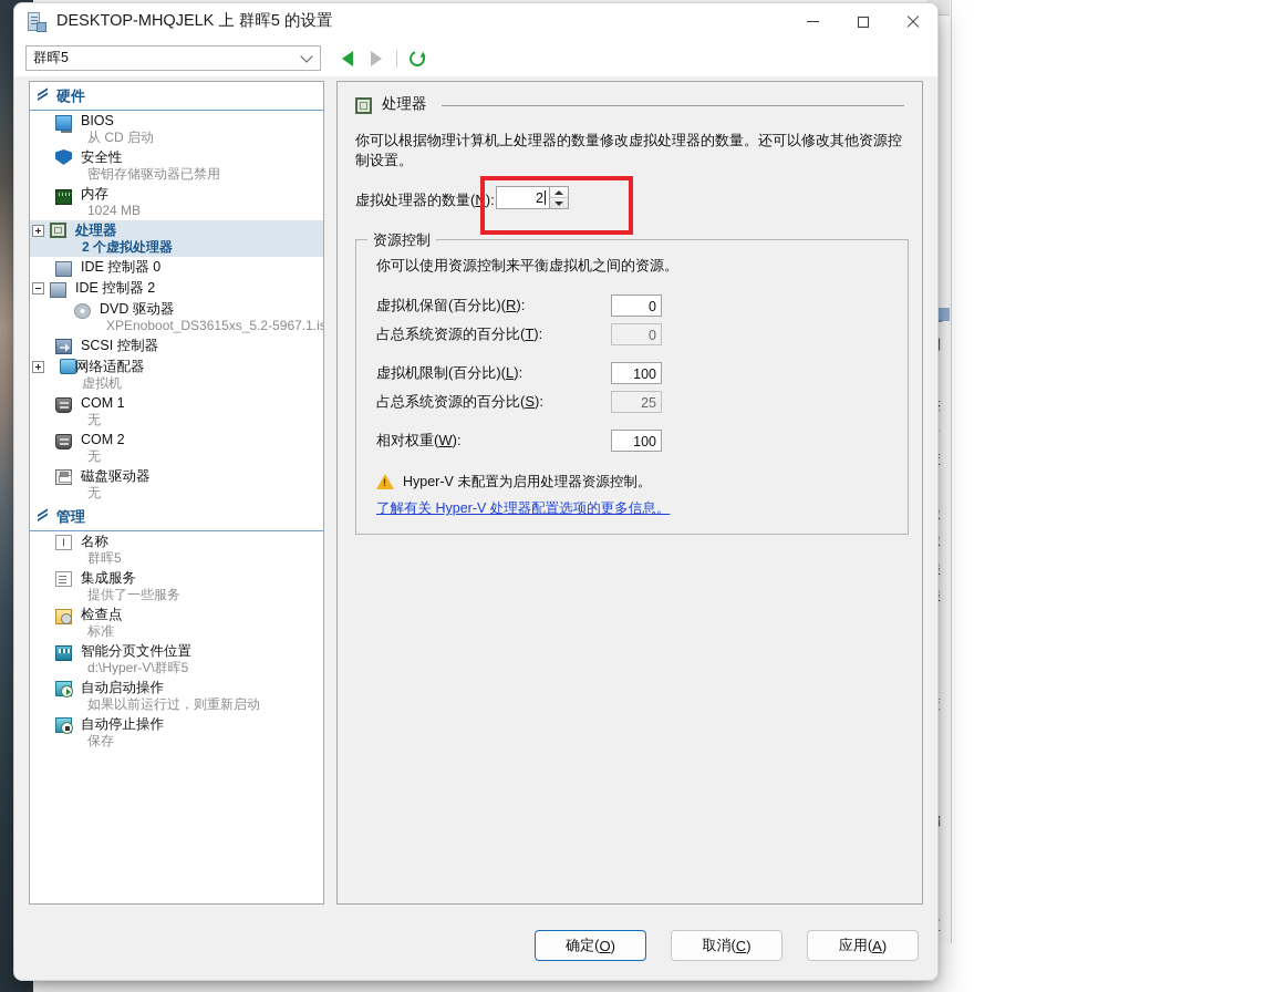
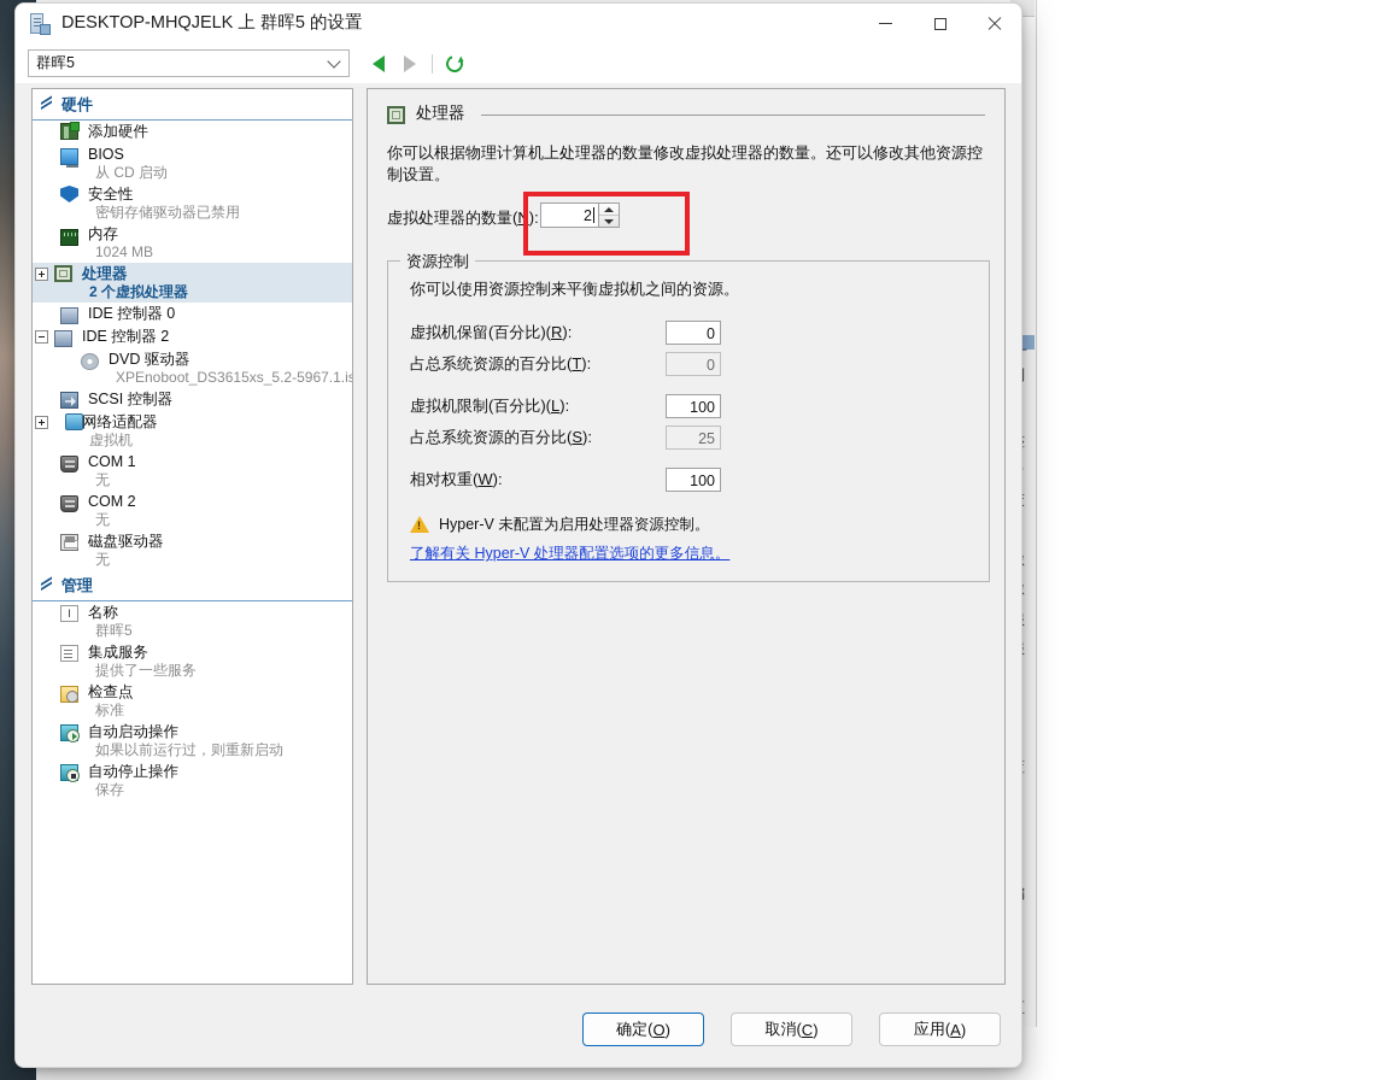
  DESKTOP-MHQJELK 上 群晖5 的设置
  群晖5
  硬件
+ 添加硬件
  BIOS
  从 CD 启动
  安全性
  密钥存储驱动器已禁用
  内存
  1024 MB
  处理器
  2 个虚拟处理器
  IDE 控制器 0
  IDE 控制器 2
  DVD 驱动器
  XPEnoboot_DS3615xs_5.2-5967.1.is
  SCSI 控制器
  网络适配器
  虚拟机
  COM 1
  无
  COM 2
  无
  磁盘驱动器
  无
  管理
  I
  名称
  群晖5
  集成服务
  提供了一些服务
  检查点
  标准
- 智能分页文件位置
- d:\Hyper-V\群晖5
  自动启动操作
  如果以前运行过，则重新启动
  自动停止操作
  保存
  处理器
  你可以根据物理计算机上处理器的数量修改虚拟处理器的数量。还可以修改其他资源控制设置。
  虚拟处理器的数量(N):
  2
  资源控制
  你可以使用资源控制来平衡虚拟机之间的资源。
  虚拟机保留(百分比)(R):
  0
  占总系统资源的百分比(T):
  0
  虚拟机限制(百分比)(L):
  100
  占总系统资源的百分比(S):
  25
  相对权重(W):
  100
  Hyper-V 未配置为启用处理器资源控制。
  了解有关 Hyper-V 处理器配置选项的更多信息。
  确定(
  O
  )
  取消(
  C
  )
  应用(
  A
  )
